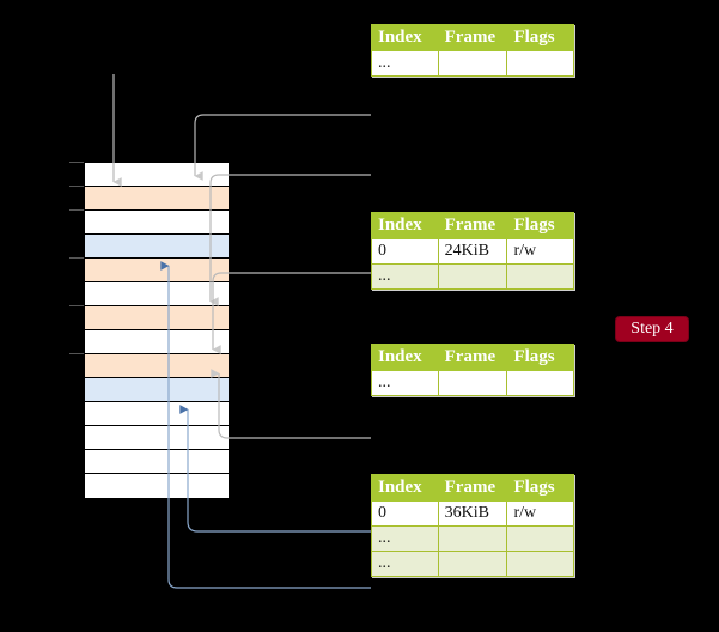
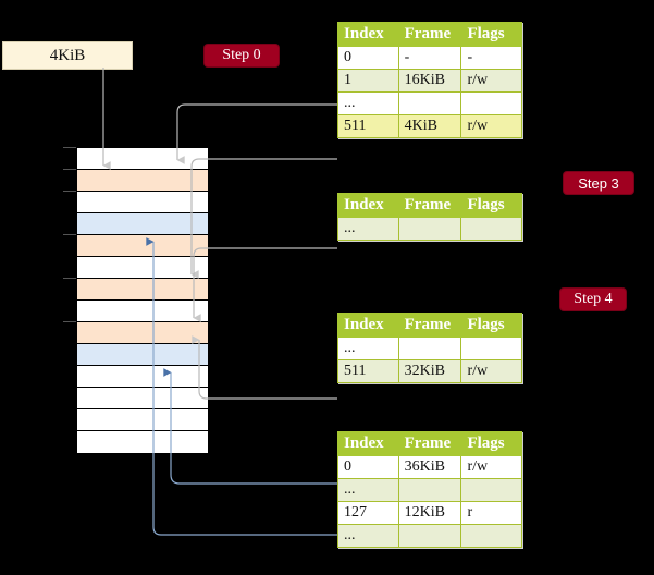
+ 4KiB
+ Step 0
+ Step 3
  Step 4
  Index	Frame	Flags
+ 0	-	-
+ 1	16KiB	r/w
  ...
+ 511	4KiB	r/w
  Index	Frame	Flags
- 0	24KiB	r/w
  ...
  Index	Frame	Flags
  ...
+ 511	32KiB	r/w
  Index	Frame	Flags
  0	36KiB	r/w
  ...
+ 127	12KiB	r
  ...
